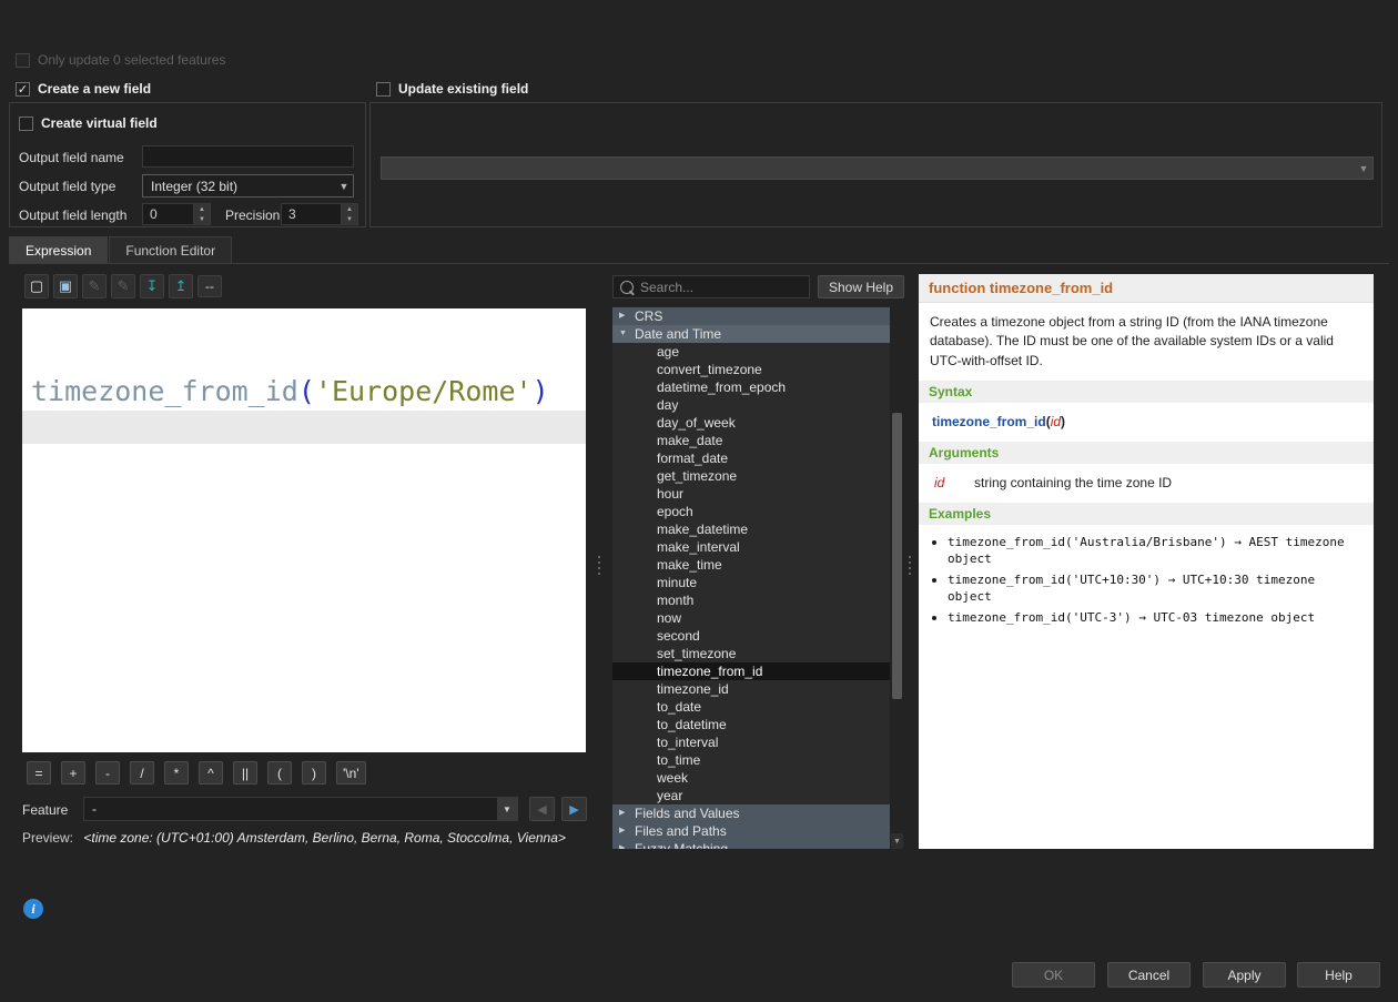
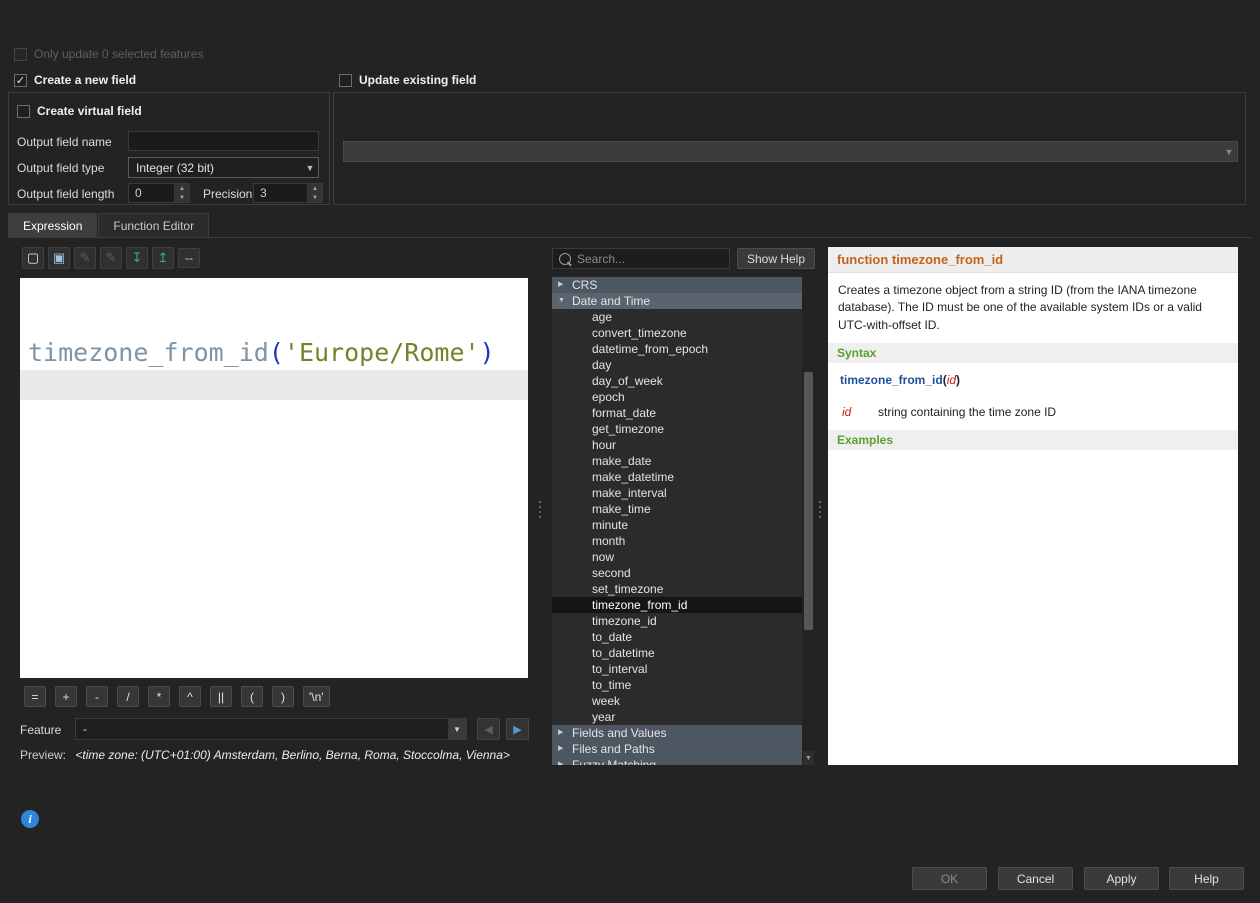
  Only update 0 selected features
  ✓
  Create a new field
  Update existing field
  Create virtual field
  Output field name
  Output field type
  Integer (32 bit)
  ▼
  Output field length
  0
  Precision
  3
  ▼
  Expression
  Function Editor
  ▢
  ▣
  ✎
  ✎
  ↧
  ↥
  --
  timezone_from_id('Europe/Rome')
  =
  +
  -
  /
  *
  ^
  ||
  (
  )
  '\n'
  Feature
  -
  ▼
  ◀
  ▶
  Preview: <time zone: (UTC+01:00) Amsterdam, Berlino, Berna, Roma, Stoccolma, Vienna>
  Search...
  Show Help
  CRS
  Date and Time
  age
  convert_timezone
  datetime_from_epoch
  day
  day_of_week
- make_date
+ epoch
  format_date
  get_timezone
  hour
- epoch
+ make_date
  make_datetime
  make_interval
  make_time
  minute
  month
  now
  second
  set_timezone
  timezone_from_id
  timezone_id
  to_date
  to_datetime
  to_interval
  to_time
  week
  year
  Fields and Values
  Files and Paths
  function timezone_from_id
  Creates a timezone object from a string ID (from the IANA timezone database). The ID must be one of the available system IDs or a valid UTC-with-offset ID.
  Syntax
  timezone_from_id(id)
- Arguments
  id
  string containing the time zone ID
  Examples
- timezone_from_id('Australia/Brisbane') → AEST timezone object
- timezone_from_id('UTC+10:30') → UTC+10:30 timezone object
- timezone_from_id('UTC-3') → UTC-03 timezone object
  i
  OK
  Cancel
  Apply
  Help
